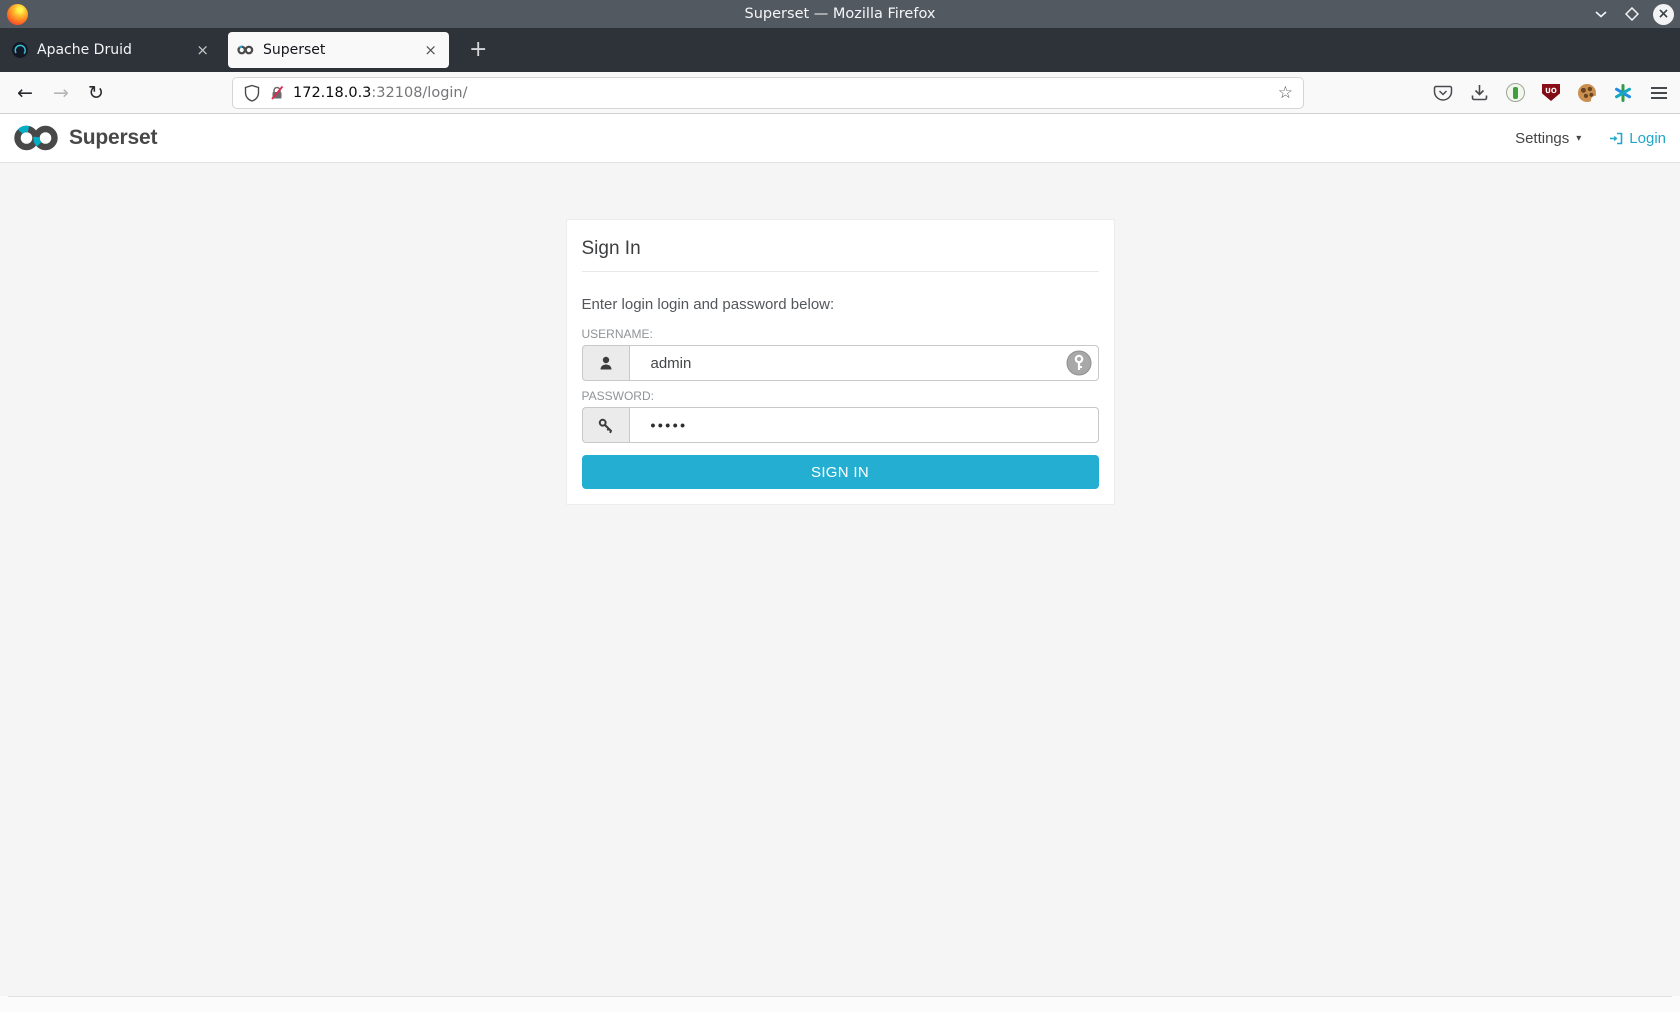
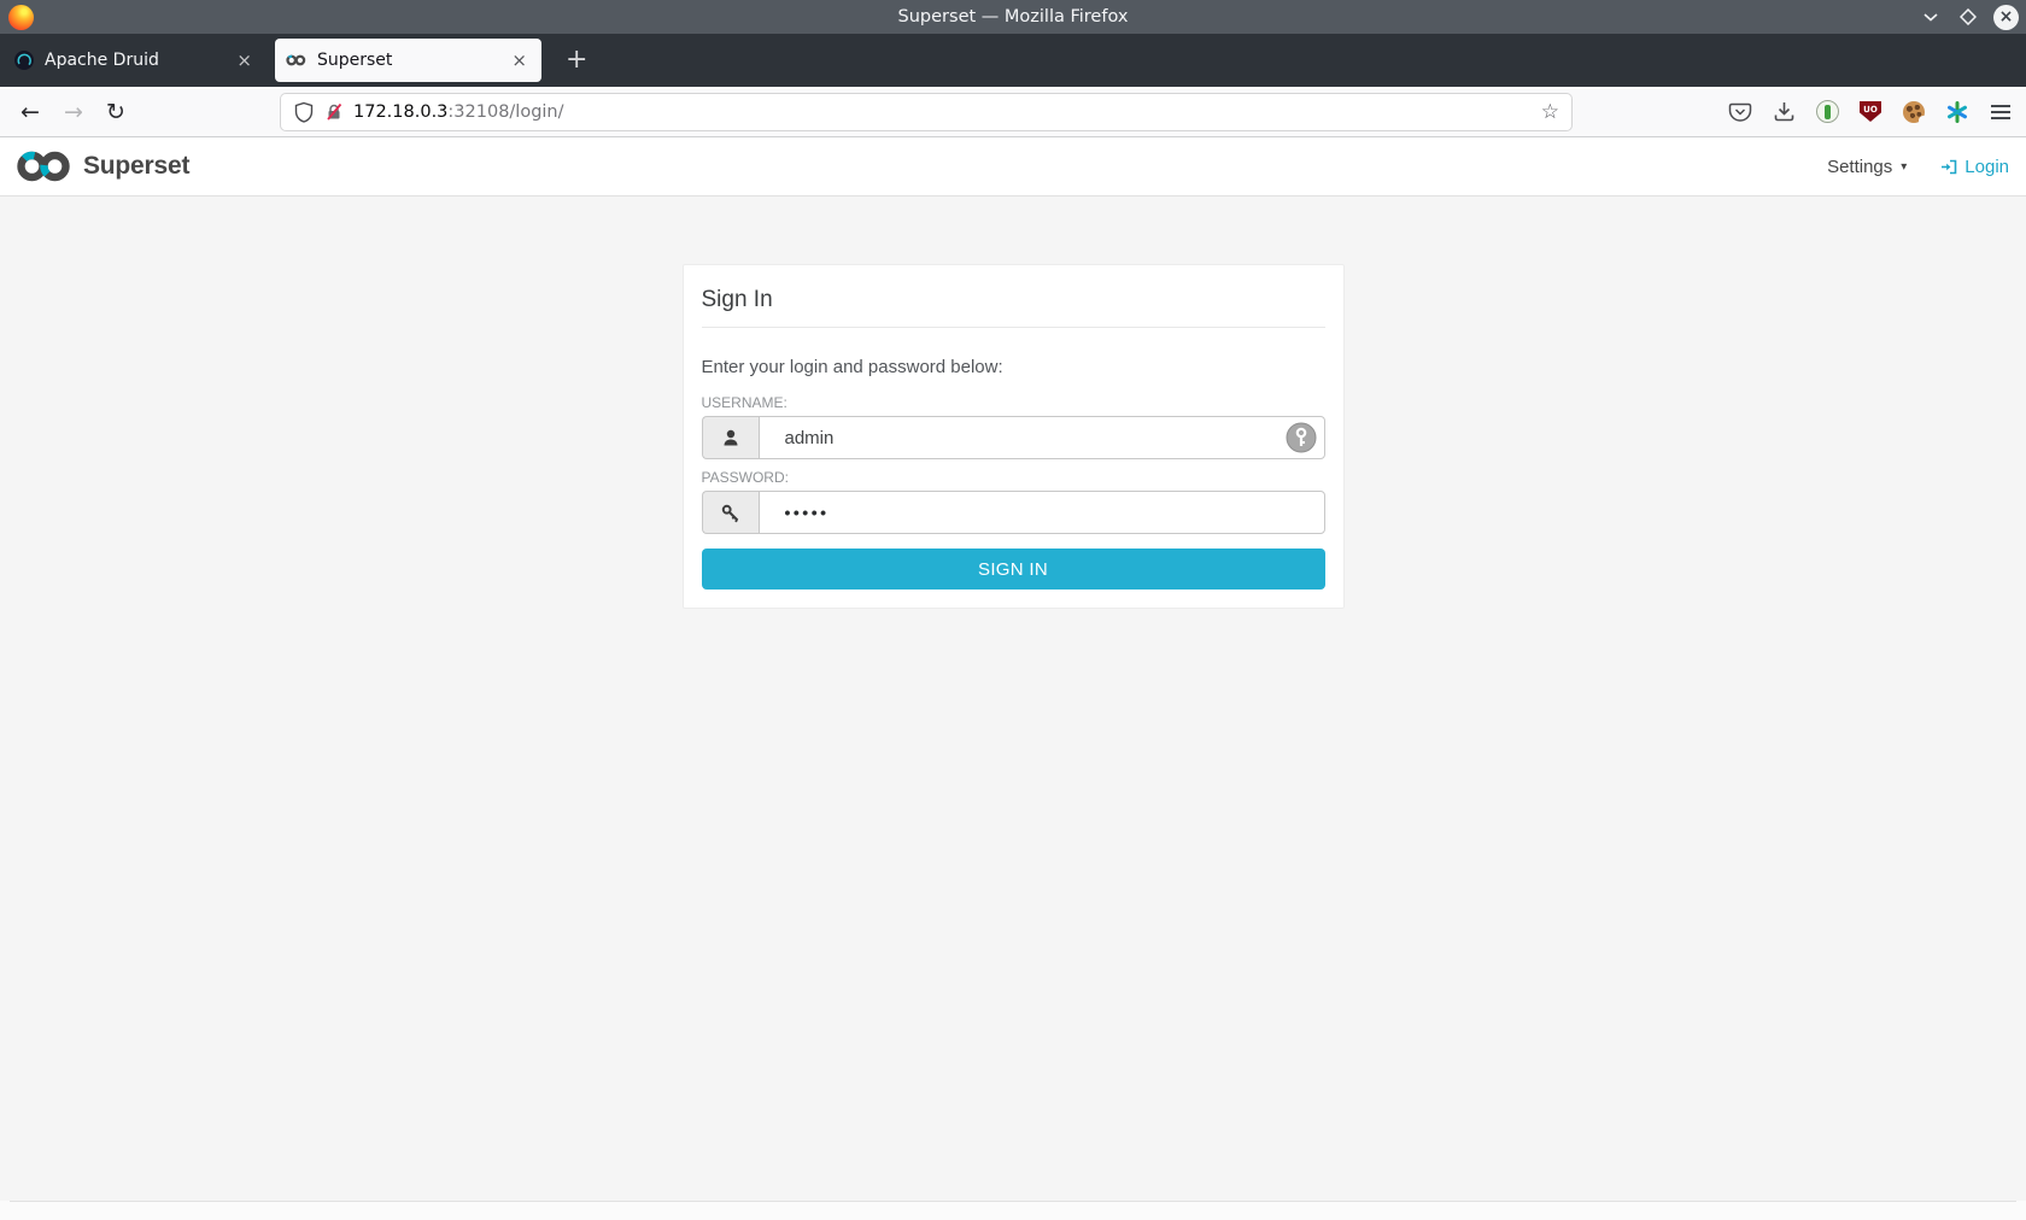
  Superset — Mozilla Firefox
  ×
  Apache Druid
  ×
  Superset
  ×
  +
  ←
  →
  ↻
  172.18.0.3
  :32108/login/
  ☆
  UO
  Superset
  Settings
  ▾
  Login
  Sign In
- Enter login login and password below:
+ Enter your login and password below:
  USERNAME:
  admin
  PASSWORD:
  •••••
  SIGN IN
